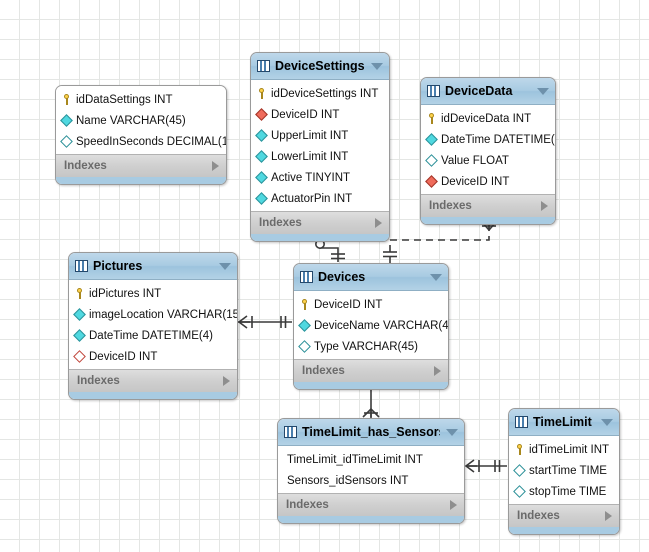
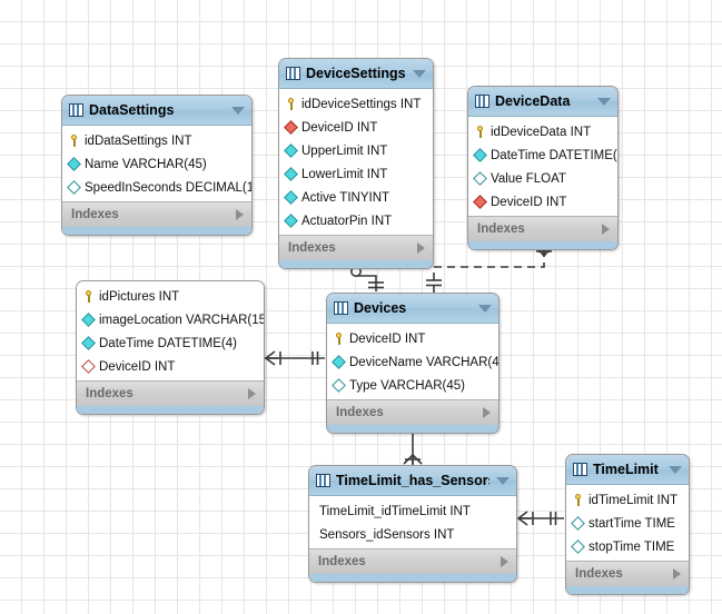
+ DataSettings
  idDataSettings INT
  Name VARCHAR(45)
  SpeedInSeconds DECIMAL(1
  Indexes
  DeviceSettings
  idDeviceSettings INT
  DeviceID INT
  UpperLimit INT
  LowerLimit INT
  Active TINYINT
  ActuatorPin INT
  Indexes
  DeviceData
  idDeviceData INT
  DateTime DATETIME(
  Value FLOAT
  DeviceID INT
  Indexes
- Pictures
  idPictures INT
  imageLocation VARCHAR(15
  DateTime DATETIME(4)
  DeviceID INT
  Indexes
  Devices
  DeviceID INT
  DeviceName VARCHAR(4
  Type VARCHAR(45)
  Indexes
  TimeLimit_has_Sensor
  TimeLimit_idTimeLimit INT
  Sensors_idSensors INT
  Indexes
  TimeLimit
  idTimeLimit INT
  startTime TIME
  stopTime TIME
  Indexes
